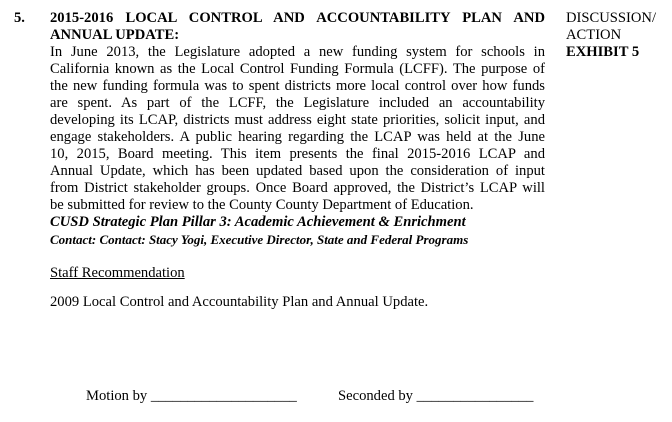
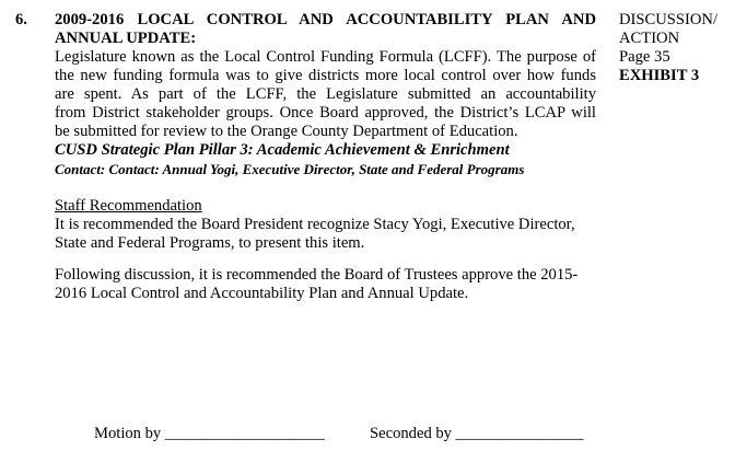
- 5.
+ 6.
- 2015-2016 LOCAL CONTROL AND ACCOUNTABILITY PLAN AND
+ 2009-2016 LOCAL CONTROL AND ACCOUNTABILITY PLAN AND
  ANNUAL UPDATE:
- In June 2013, the Legislature adopted a new funding system for schools in
- California known as the Local Control Funding Formula (LCFF). The purpose of
+ Legislature known as the Local Control Funding Formula (LCFF). The purpose of
- the new funding formula was to spent districts more local control over how funds
+ the new funding formula was to give districts more local control over how funds
- are spent. As part of the LCFF, the Legislature included an accountability
+ are spent. As part of the LCFF, the Legislature submitted an accountability
- developing its LCAP, districts must address eight state priorities, solicit input, and
- engage stakeholders. A public hearing regarding the LCAP was held at the June
- 10, 2015, Board meeting. This item presents the final 2015-2016 LCAP and
- Annual Update, which has been updated based upon the consideration of input
  from District stakeholder groups. Once Board approved, the District’s LCAP will
- be submitted for review to the County County Department of Education.
+ be submitted for review to the Orange County Department of Education.
  CUSD Strategic Plan Pillar 3: Academic Achievement & Enrichment
- Contact: Contact: Stacy Yogi, Executive Director, State and Federal Programs
+ Contact: Contact: Annual Yogi, Executive Director, State and Federal Programs
  Staff Recommendation
+ It is recommended the Board President recognize Stacy Yogi, Executive Director,
+ State and Federal Programs, to present this item.
+ Following discussion, it is recommended the Board of Trustees approve the 2015-
- 2009 Local Control and Accountability Plan and Annual Update.
+ 2016 Local Control and Accountability Plan and Annual Update.
  DISCUSSION/
  ACTION
+ Page 35
- EXHIBIT 5
+ EXHIBIT 3
  Motion by ____________________
  Seconded by ________________
